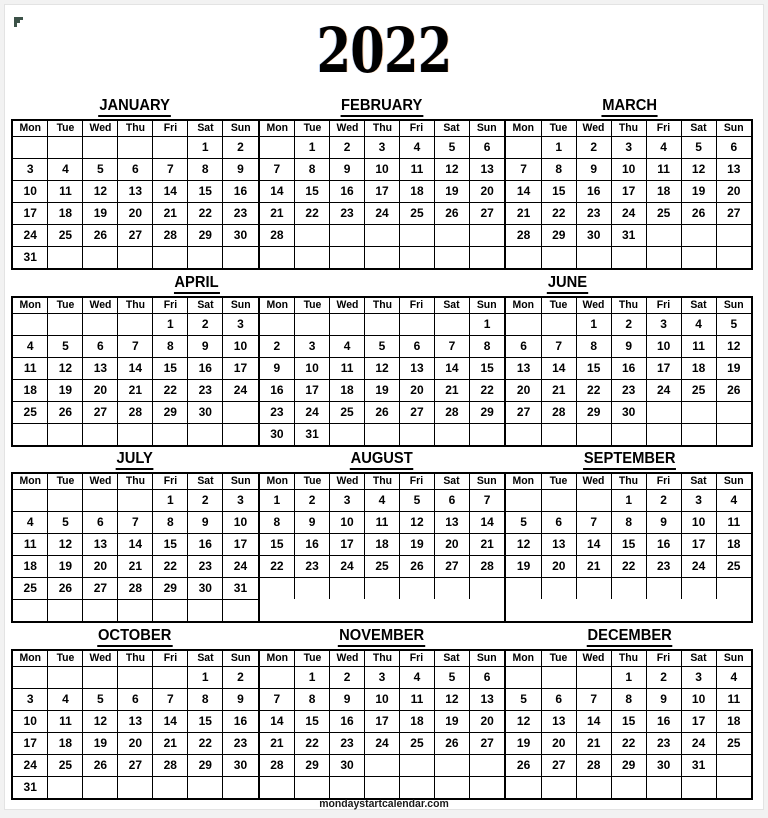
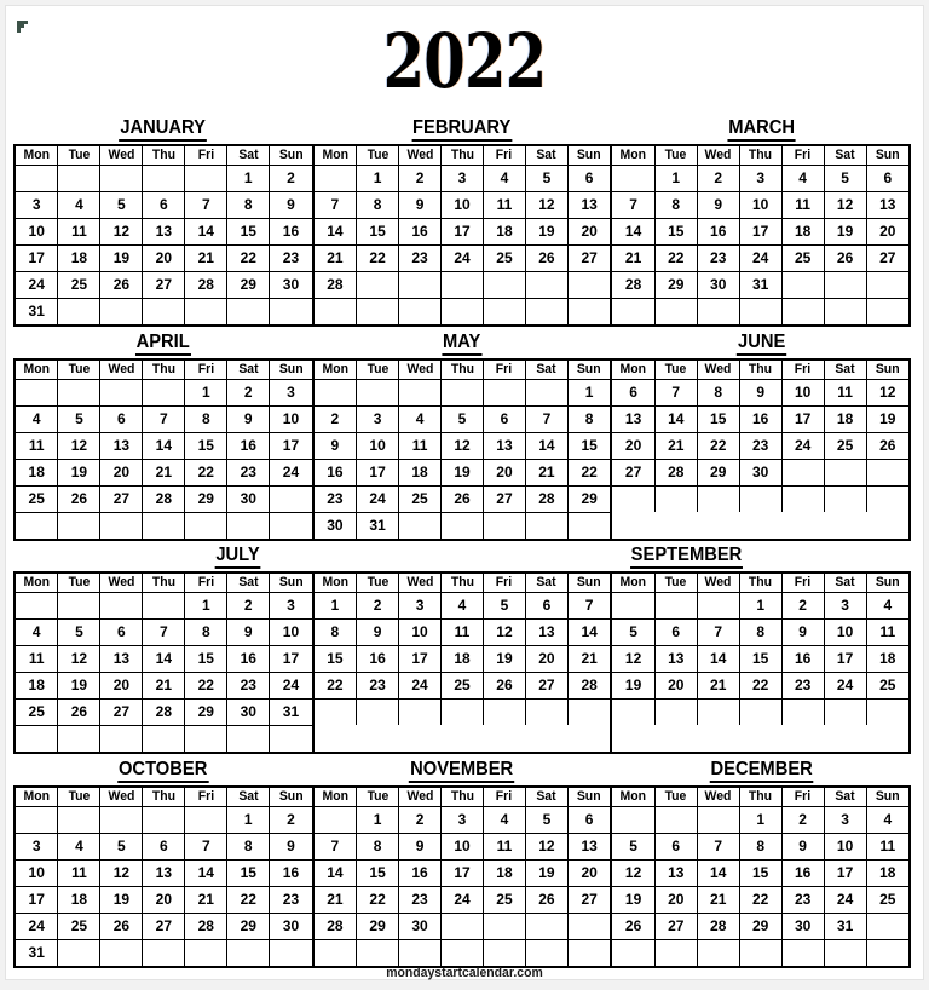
  2022
  JANUARY
  FEBRUARY
  MARCH
  Mon	Tue	Wed	Thu	Fri	Sat	Sun
  					1	2
  3	4	5	6	7	8	9
  10	11	12	13	14	15	16
  17	18	19	20	21	22	23
  24	25	26	27	28	29	30
  31
  Mon	Tue	Wed	Thu	Fri	Sat	Sun
  	1	2	3	4	5	6
  7	8	9	10	11	12	13
  14	15	16	17	18	19	20
  21	22	23	24	25	26	27
  28
  Mon	Tue	Wed	Thu	Fri	Sat	Sun
  	1	2	3	4	5	6
  7	8	9	10	11	12	13
  14	15	16	17	18	19	20
  21	22	23	24	25	26	27
  28	29	30	31
  APRIL
+ MAY
  JUNE
  Mon	Tue	Wed	Thu	Fri	Sat	Sun
  				1	2	3
  4	5	6	7	8	9	10
  11	12	13	14	15	16	17
  18	19	20	21	22	23	24
  25	26	27	28	29	30
  Mon	Tue	Wed	Thu	Fri	Sat	Sun
  						1
  2	3	4	5	6	7	8
  9	10	11	12	13	14	15
  16	17	18	19	20	21	22
  23	24	25	26	27	28	29
  30	31
  Mon	Tue	Wed	Thu	Fri	Sat	Sun
- 		1	2	3	4	5
  6	7	8	9	10	11	12
  13	14	15	16	17	18	19
  20	21	22	23	24	25	26
  27	28	29	30
  JULY
- AUGUST
  SEPTEMBER
  Mon	Tue	Wed	Thu	Fri	Sat	Sun
  				1	2	3
  4	5	6	7	8	9	10
  11	12	13	14	15	16	17
  18	19	20	21	22	23	24
  25	26	27	28	29	30	31
  Mon	Tue	Wed	Thu	Fri	Sat	Sun
  1	2	3	4	5	6	7
  8	9	10	11	12	13	14
  15	16	17	18	19	20	21
  22	23	24	25	26	27	28
  Mon	Tue	Wed	Thu	Fri	Sat	Sun
  			1	2	3	4
  5	6	7	8	9	10	11
  12	13	14	15	16	17	18
  19	20	21	22	23	24	25
  OCTOBER
  NOVEMBER
  DECEMBER
  Mon	Tue	Wed	Thu	Fri	Sat	Sun
  					1	2
  3	4	5	6	7	8	9
  10	11	12	13	14	15	16
  17	18	19	20	21	22	23
  24	25	26	27	28	29	30
  31
  Mon	Tue	Wed	Thu	Fri	Sat	Sun
  	1	2	3	4	5	6
  7	8	9	10	11	12	13
  14	15	16	17	18	19	20
  21	22	23	24	25	26	27
  28	29	30
  Mon	Tue	Wed	Thu	Fri	Sat	Sun
  			1	2	3	4
  5	6	7	8	9	10	11
  12	13	14	15	16	17	18
  19	20	21	22	23	24	25
  26	27	28	29	30	31
  mondaystartcalendar.com
